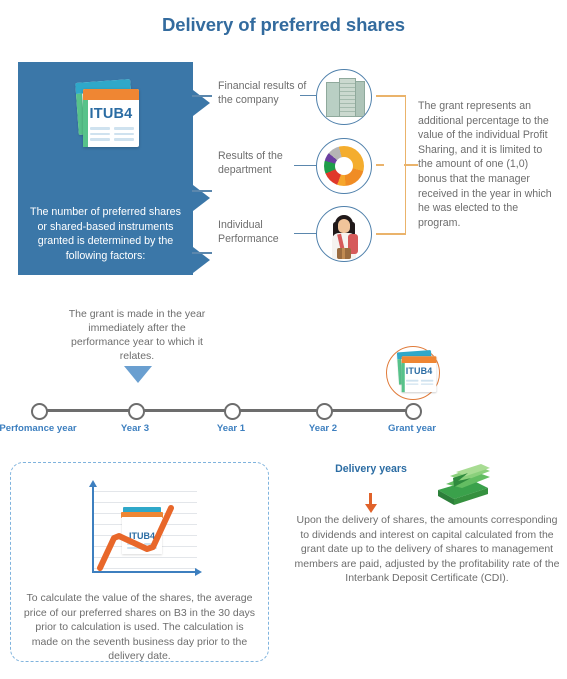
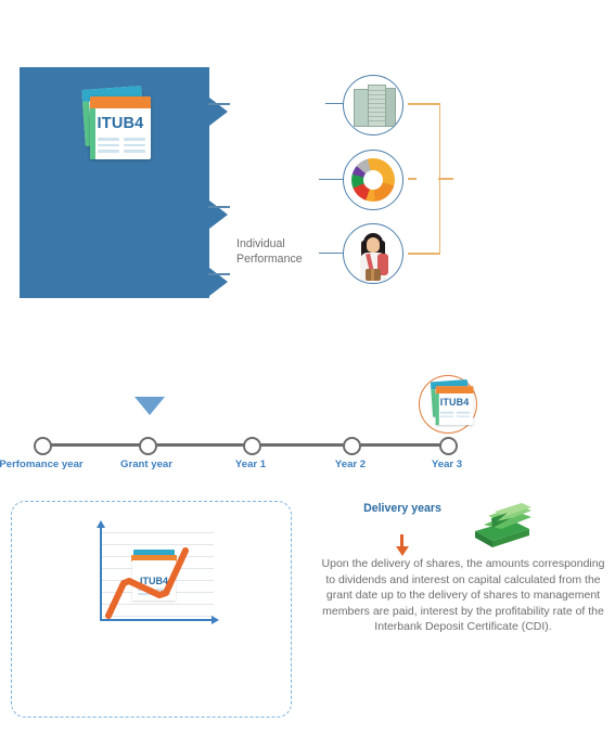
- Delivery of preferred shares
  ITUB4
- The number of preferred shares or shared-based instruments granted is determined by the following factors:
- Financial results of the company
- Results of the department
  Individual Performance
- The grant represents an additional percentage to the value of the individual Profit Sharing, and it is limited to the amount of one (1,0) bonus that the manager received in the year in which he was elected to the program.
- The grant is made in the year immediately after the performance year to which it relates.
  ITUB4
  Perfomance year
- Year 3
+ Grant year
  Year 1
  Year 2
- Grant year
+ Year 3
  ITUB4
- To calculate the value of the shares, the average price of our preferred shares on B3 in the 30 days prior to calculation is used. The calculation is made on the seventh business day prior to the delivery date.
  Delivery years
- Upon the delivery of shares, the amounts corresponding to dividends and interest on capital calculated from the grant date up to the delivery of shares to management members are paid, adjusted by the profitability rate of the Interbank Deposit Certificate (CDI).
+ Upon the delivery of shares, the amounts corresponding to dividends and interest on capital calculated from the grant date up to the delivery of shares to management members are paid, interest by the profitability rate of the Interbank Deposit Certificate (CDI).
